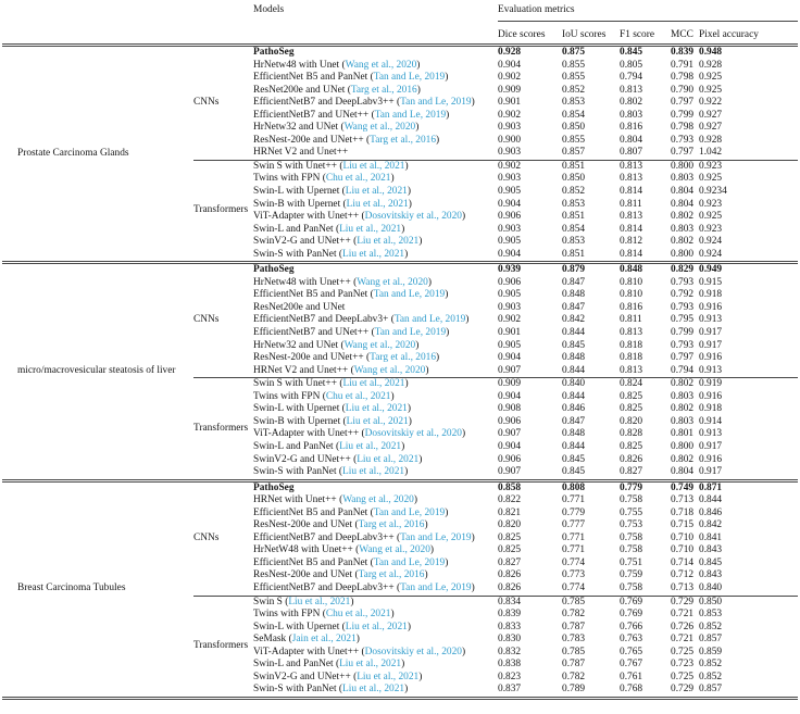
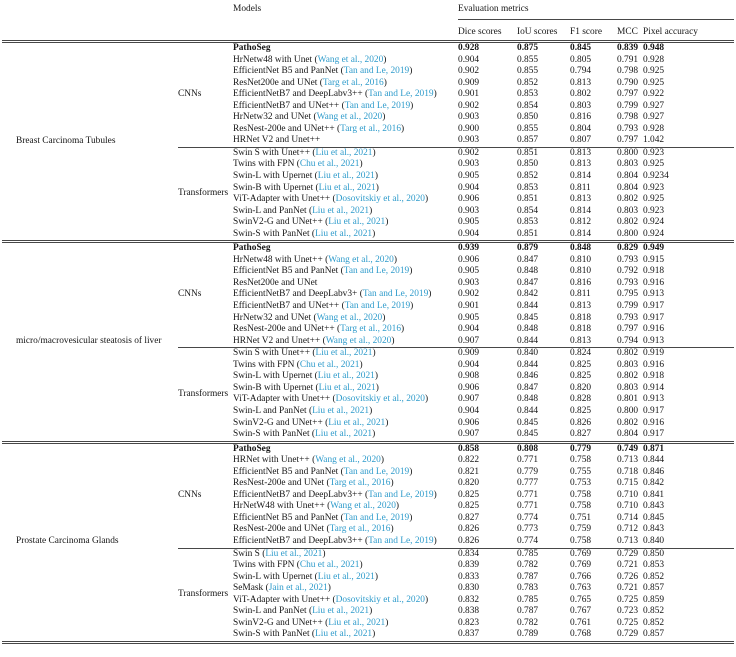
  		Models	Evaluation metrics
  			Dice scores	IoU scores	F1 score	MCC	Pixel accuracy
- Prostate Carcinoma Glands	CNNs	PathoSeg	0.928	0.875	0.845	0.839	0.948
+ Breast Carcinoma Tubules	CNNs	PathoSeg	0.928	0.875	0.845	0.839	0.948
  HrNetw48 with Unet (Wang et al., 2020)	0.904	0.855	0.805	0.791	0.928
  EfficientNet B5 and PanNet (Tan and Le, 2019)	0.902	0.855	0.794	0.798	0.925
  ResNet200e and UNet (Targ et al., 2016)	0.909	0.852	0.813	0.790	0.925
  EfficientNetB7 and DeepLabv3++ (Tan and Le, 2019)	0.901	0.853	0.802	0.797	0.922
  EfficientNetB7 and UNet++ (Tan and Le, 2019)	0.902	0.854	0.803	0.799	0.927
  HrNetw32 and UNet (Wang et al., 2020)	0.903	0.850	0.816	0.798	0.927
  ResNest-200e and UNet++ (Targ et al., 2016)	0.900	0.855	0.804	0.793	0.928
  HRNet V2 and Unet++	0.903	0.857	0.807	0.797	1.042
  Transformers	Swin S with Unet++ (Liu et al., 2021)	0.902	0.851	0.813	0.800	0.923
  Twins with FPN (Chu et al., 2021)	0.903	0.850	0.813	0.803	0.925
  Swin-L with Upernet (Liu et al., 2021)	0.905	0.852	0.814	0.804	0.9234
  Swin-B with Upernet (Liu et al., 2021)	0.904	0.853	0.811	0.804	0.923
  ViT-Adapter with Unet++ (Dosovitskiy et al., 2020)	0.906	0.851	0.813	0.802	0.925
  Swin-L and PanNet (Liu et al., 2021)	0.903	0.854	0.814	0.803	0.923
  SwinV2-G and UNet++ (Liu et al., 2021)	0.905	0.853	0.812	0.802	0.924
  Swin-S with PanNet (Liu et al., 2021)	0.904	0.851	0.814	0.800	0.924
  micro/macrovesicular steatosis of liver	CNNs	PathoSeg	0.939	0.879	0.848	0.829	0.949
  HrNetw48 with Unet++ (Wang et al., 2020)	0.906	0.847	0.810	0.793	0.915
  EfficientNet B5 and PanNet (Tan and Le, 2019)	0.905	0.848	0.810	0.792	0.918
  ResNet200e and UNet	0.903	0.847	0.816	0.793	0.916
  EfficientNetB7 and DeepLabv3+ (Tan and Le, 2019)	0.902	0.842	0.811	0.795	0.913
  EfficientNetB7 and UNet++ (Tan and Le, 2019)	0.901	0.844	0.813	0.799	0.917
  HrNetw32 and UNet (Wang et al., 2020)	0.905	0.845	0.818	0.793	0.917
  ResNest-200e and UNet++ (Targ et al., 2016)	0.904	0.848	0.818	0.797	0.916
  HRNet V2 and Unet++ (Wang et al., 2020)	0.907	0.844	0.813	0.794	0.913
  Transformers	Swin S with Unet++ (Liu et al., 2021)	0.909	0.840	0.824	0.802	0.919
  Twins with FPN (Chu et al., 2021)	0.904	0.844	0.825	0.803	0.916
  Swin-L with Upernet (Liu et al., 2021)	0.908	0.846	0.825	0.802	0.918
  Swin-B with Upernet (Liu et al., 2021)	0.906	0.847	0.820	0.803	0.914
  ViT-Adapter with Unet++ (Dosovitskiy et al., 2020)	0.907	0.848	0.828	0.801	0.913
  Swin-L and PanNet (Liu et al., 2021)	0.904	0.844	0.825	0.800	0.917
  SwinV2-G and UNet++ (Liu et al., 2021)	0.906	0.845	0.826	0.802	0.916
  Swin-S with PanNet (Liu et al., 2021)	0.907	0.845	0.827	0.804	0.917
- Breast Carcinoma Tubules	CNNs	PathoSeg	0.858	0.808	0.779	0.749	0.871
+ Prostate Carcinoma Glands	CNNs	PathoSeg	0.858	0.808	0.779	0.749	0.871
  HRNet with Unet++ (Wang et al., 2020)	0.822	0.771	0.758	0.713	0.844
  EfficientNet B5 and PanNet (Tan and Le, 2019)	0.821	0.779	0.755	0.718	0.846
  ResNest-200e and UNet (Targ et al., 2016)	0.820	0.777	0.753	0.715	0.842
  EfficientNetB7 and DeepLabv3++ (Tan and Le, 2019)	0.825	0.771	0.758	0.710	0.841
  HrNetW48 with Unet++ (Wang et al., 2020)	0.825	0.771	0.758	0.710	0.843
  EfficientNet B5 and PanNet (Tan and Le, 2019)	0.827	0.774	0.751	0.714	0.845
  ResNest-200e and UNet (Targ et al., 2016)	0.826	0.773	0.759	0.712	0.843
  EfficientNetB7 and DeepLabv3++ (Tan and Le, 2019)	0.826	0.774	0.758	0.713	0.840
  Transformers	Swin S (Liu et al., 2021)	0.834	0.785	0.769	0.729	0.850
  Twins with FPN (Chu et al., 2021)	0.839	0.782	0.769	0.721	0.853
  Swin-L with Upernet (Liu et al., 2021)	0.833	0.787	0.766	0.726	0.852
  SeMask (Jain et al., 2021)	0.830	0.783	0.763	0.721	0.857
  ViT-Adapter with Unet++ (Dosovitskiy et al., 2020)	0.832	0.785	0.765	0.725	0.859
  Swin-L and PanNet (Liu et al., 2021)	0.838	0.787	0.767	0.723	0.852
  SwinV2-G and UNet++ (Liu et al., 2021)	0.823	0.782	0.761	0.725	0.852
  Swin-S with PanNet (Liu et al., 2021)	0.837	0.789	0.768	0.729	0.857
